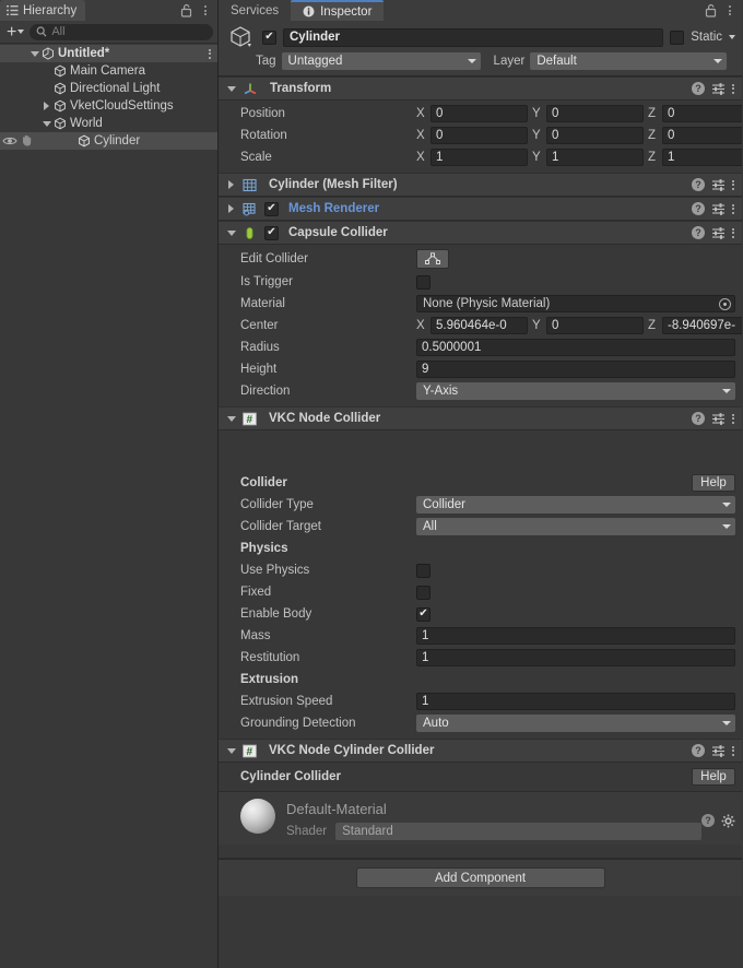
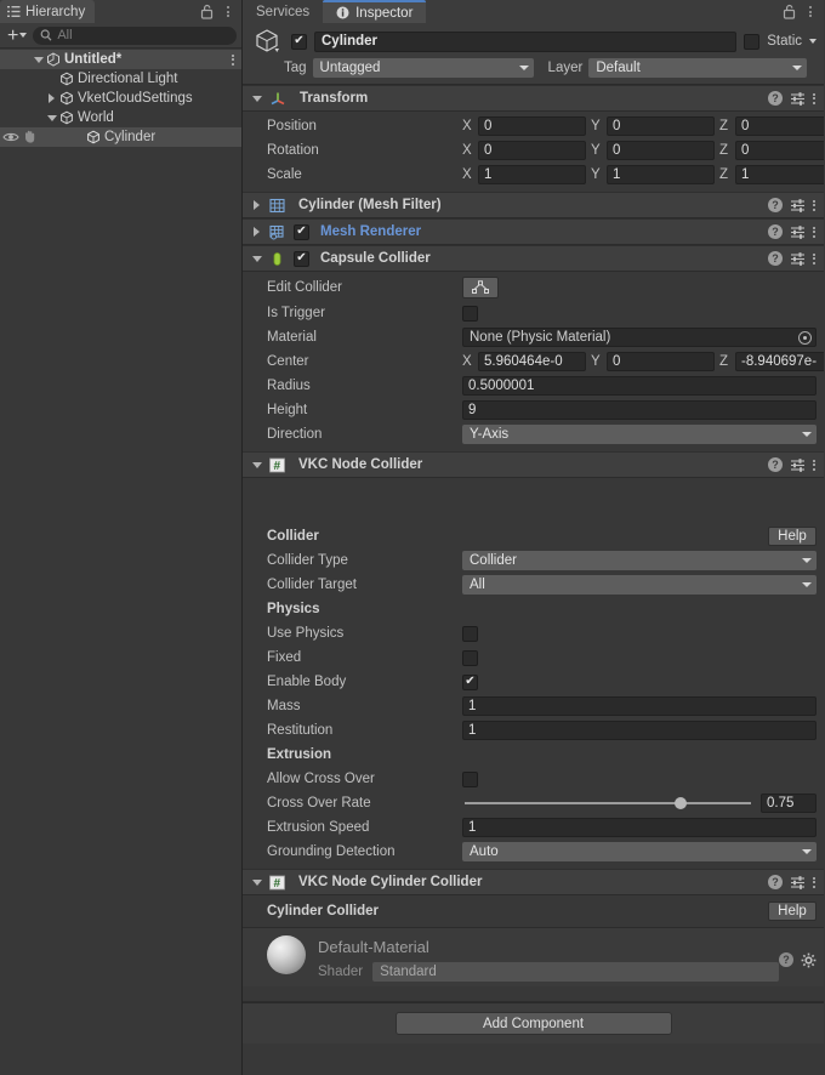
  Hierarchy
  +
  All
  Untitled*
- Main Camera
  Directional Light
  VketCloudSettings
  World
  Cylinder
  Services
  Inspector
  Cylinder
  Static
  Tag
  Untagged
  Layer
  Default
  Transform
  ?
  Position
  X
  0
  Y
  0
  Z
  0
  Rotation
  X
  0
  Y
  0
  Z
  0
  Scale
  X
  1
  Y
  1
  Z
  1
  Cylinder (Mesh Filter)
  ?
  Mesh Renderer
  ?
  Capsule Collider
  ?
  Edit Collider
  Is Trigger
  Material
  None (Physic Material)
  Center
  X
  5.960464e-0
  Y
  0
  Z
  -8.940697e-
  Radius
  0.5000001
  Height
  9
  Direction
  Y-Axis
  #
  VKC Node Collider
  ?
  Collider
  Help
  Collider Type
  Collider
  Collider Target
  All
  Physics
  Use Physics
  Fixed
  Enable Body
  Mass
  1
  Restitution
  1
  Extrusion
+ Allow Cross Over
+ Cross Over Rate
+ 0.75
  Extrusion Speed
  1
  Grounding Detection
  Auto
  #
  VKC Node Cylinder Collider
  ?
  Cylinder Collider
  Help
  Default-Material
  Shader
  Standard
  ?
  Add Component
